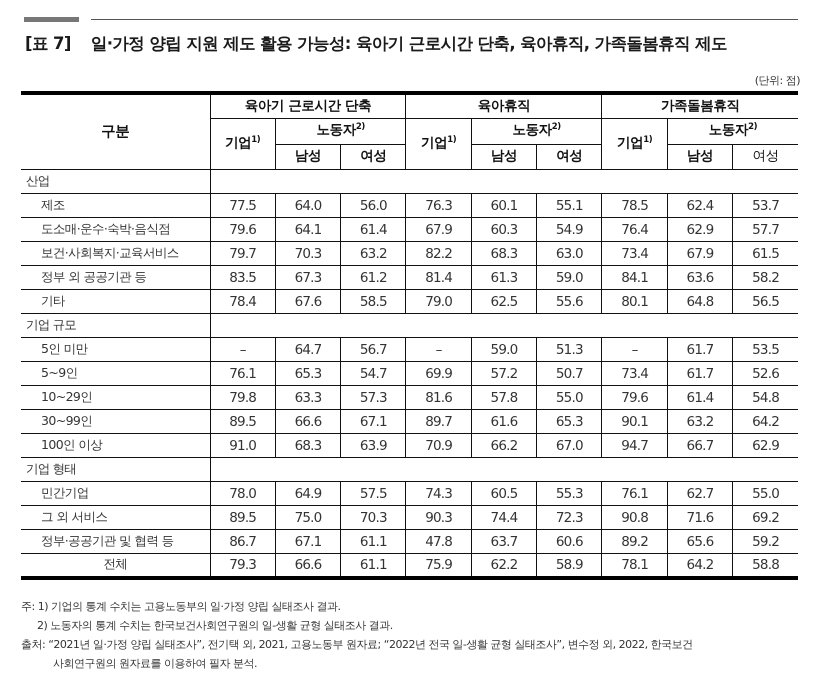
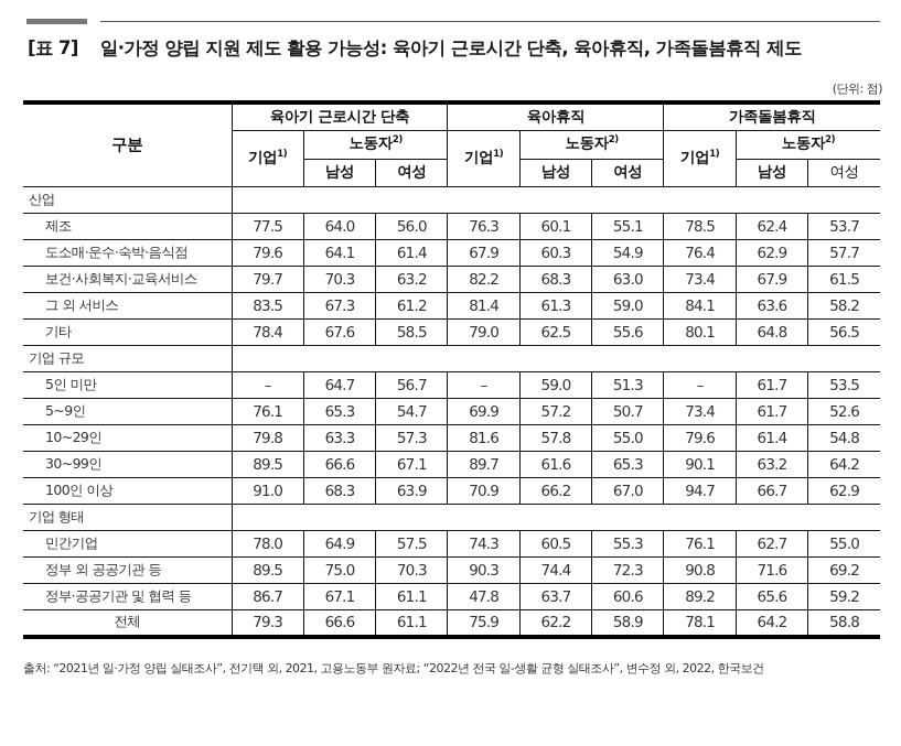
  [표 7] 일·가정 양립 지원 제도 활용 가능성: 육아기 근로시간 단축, 육아휴직, 가족돌봄휴직 제도
  (단위: 점)
  구분	육아기 근로시간 단축	육아휴직	가족돌봄휴직
  기업1)	노동자2)	기업1)	노동자2)	기업1)	노동자2)
  남성	여성	남성	여성	남성	여성
  산업
  제조	77.5	64.0	56.0	76.3	60.1	55.1	78.5	62.4	53.7
  도소매·운수·숙박·음식점	79.6	64.1	61.4	67.9	60.3	54.9	76.4	62.9	57.7
  보건·사회복지·교육서비스	79.7	70.3	63.2	82.2	68.3	63.0	73.4	67.9	61.5
- 정부 외 공공기관 등	83.5	67.3	61.2	81.4	61.3	59.0	84.1	63.6	58.2
+ 그 외 서비스	83.5	67.3	61.2	81.4	61.3	59.0	84.1	63.6	58.2
  기타	78.4	67.6	58.5	79.0	62.5	55.6	80.1	64.8	56.5
  기업 규모
  5인 미만	–	64.7	56.7	–	59.0	51.3	–	61.7	53.5
  5~9인	76.1	65.3	54.7	69.9	57.2	50.7	73.4	61.7	52.6
  10~29인	79.8	63.3	57.3	81.6	57.8	55.0	79.6	61.4	54.8
  30~99인	89.5	66.6	67.1	89.7	61.6	65.3	90.1	63.2	64.2
  100인 이상	91.0	68.3	63.9	70.9	66.2	67.0	94.7	66.7	62.9
  기업 형태
  민간기업	78.0	64.9	57.5	74.3	60.5	55.3	76.1	62.7	55.0
- 그 외 서비스	89.5	75.0	70.3	90.3	74.4	72.3	90.8	71.6	69.2
+ 정부 외 공공기관 등	89.5	75.0	70.3	90.3	74.4	72.3	90.8	71.6	69.2
  정부·공공기관 및 협력 등	86.7	67.1	61.1	47.8	63.7	60.6	89.2	65.6	59.2
  전체	79.3	66.6	61.1	75.9	62.2	58.9	78.1	64.2	58.8
- 주: 1) 기업의 통계 수치는 고용노동부의 일·가정 양립 실태조사 결과.
- 2) 노동자의 통계 수치는 한국보건사회연구원의 일-생활 균형 실태조사 결과.
  출처: “2021년 일·가정 양립 실태조사”, 전기택 외, 2021, 고용노동부 원자료; “2022년 전국 일-생활 균형 실태조사”, 변수정 외, 2022, 한국보건
- 사회연구원의 원자료를 이용하여 필자 분석.
